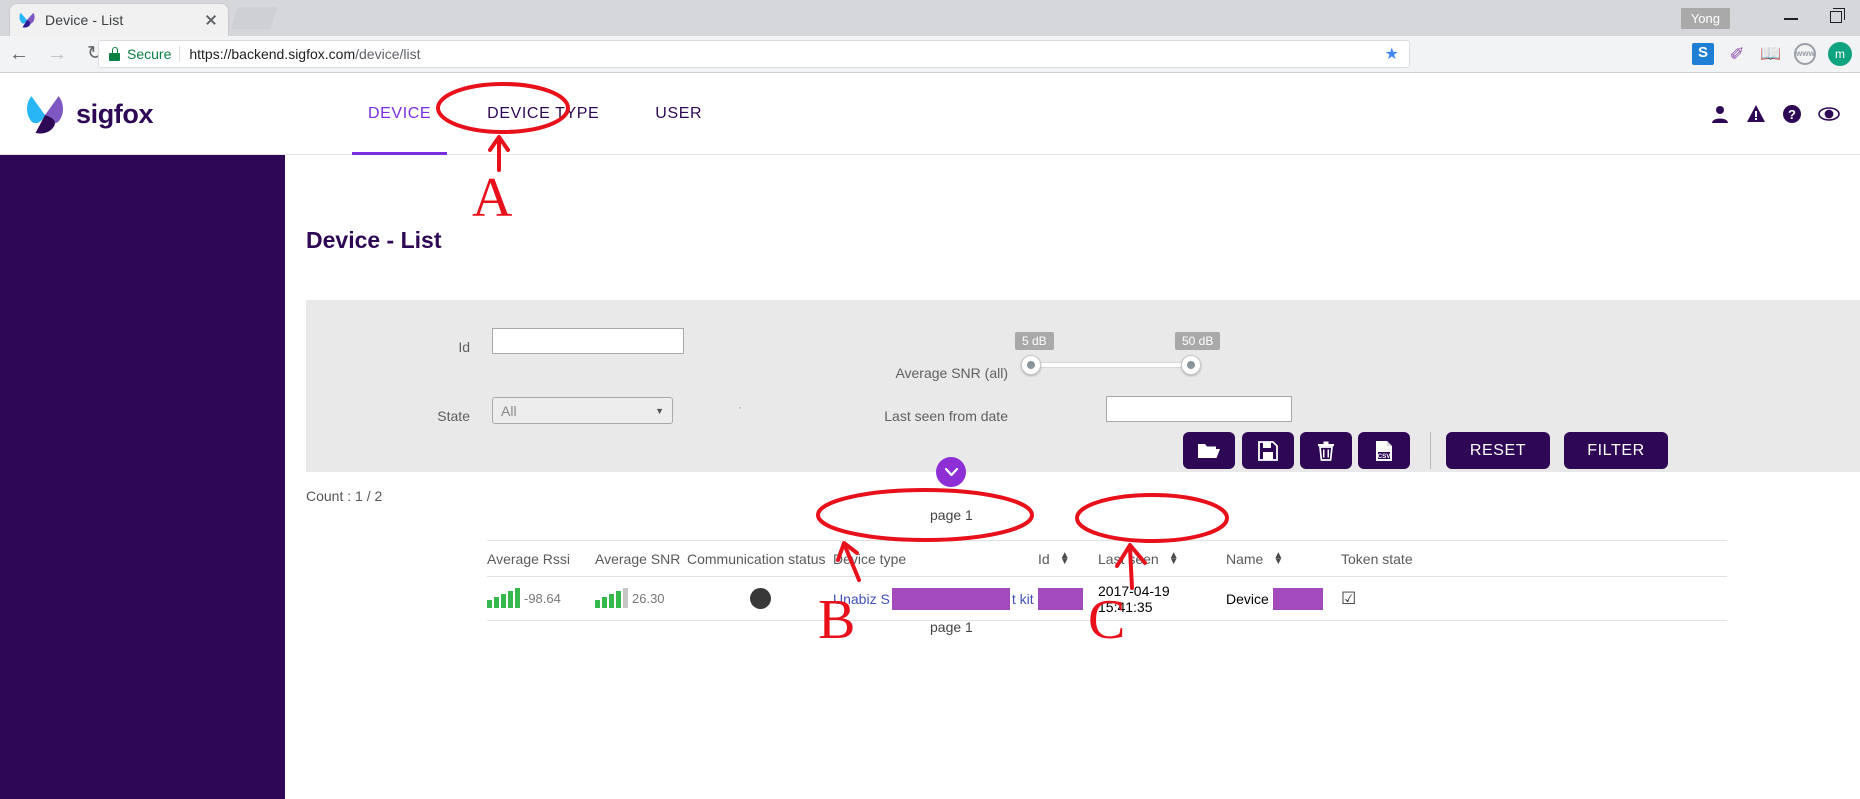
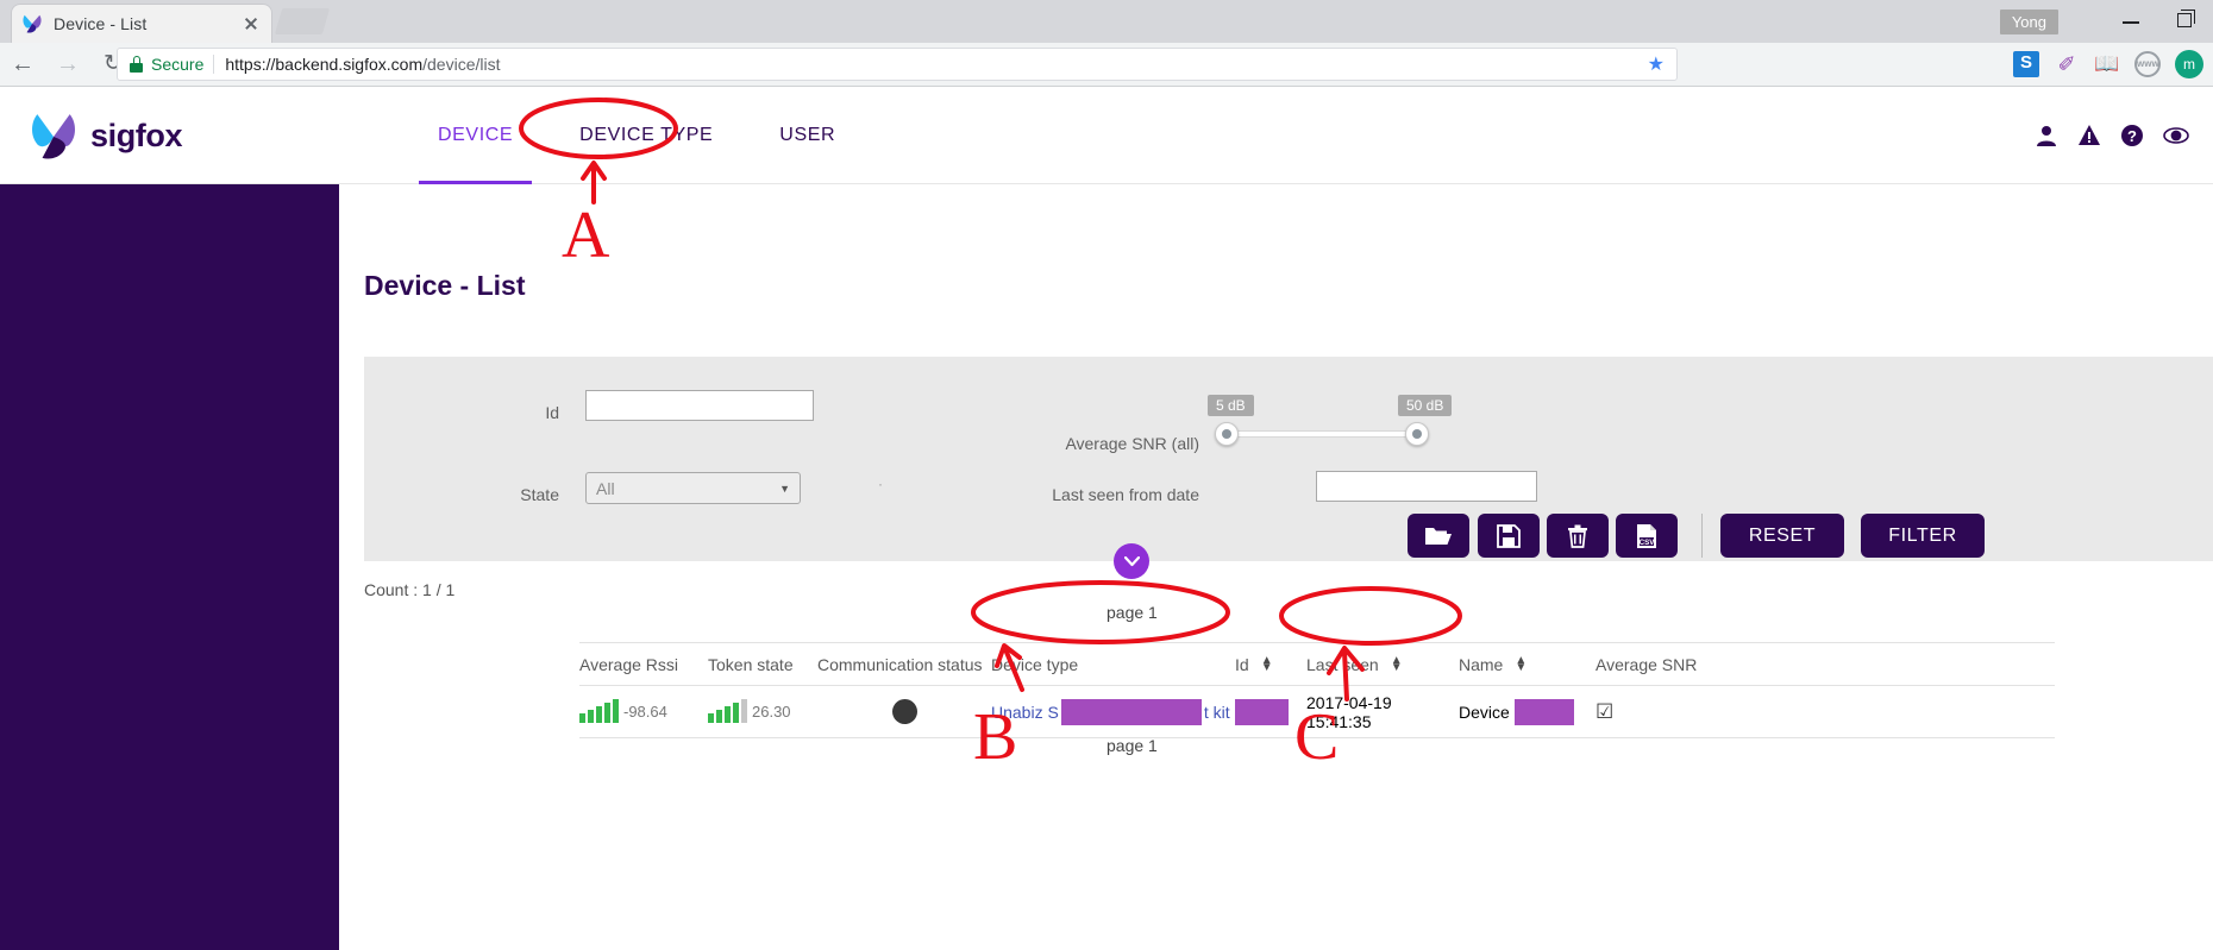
  Device - List
  Yong
  ←
  →
  ↻
  Secure
  https://backend.sigfox.com
  /device/list
  ★
  S
  ✐
  📖
  www
  m
  sigfox
  DEVICE
  DEVICE TYPE
  USER
  ?
  Device - List
  Id
  State
  All
  ▼
  ·
  Average SNR (all)
  5 dB
  50 dB
  Last seen from date
  RESET
  FILTER
- Count : 1 / 2
+ Count : 1 / 1
  page 1
  Average Rssi
- Average SNR
+ Token state
  Communication status
  evice type
  Id
  ▲
  ▼
  ▲
  ▼
  Name
  ▲
  ▼
- Token state
+ Average SNR
  -98.64
  26.30
  Unabiz S
  t kit
  2017-04-19 15:41:35
  Device
  ☑
  page 1
  A
  B
  C
